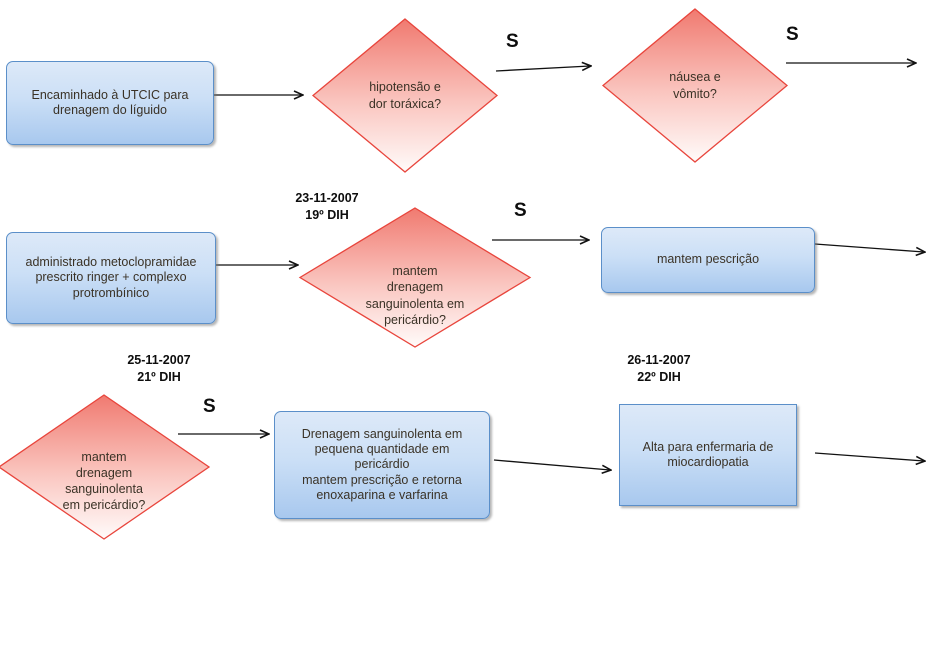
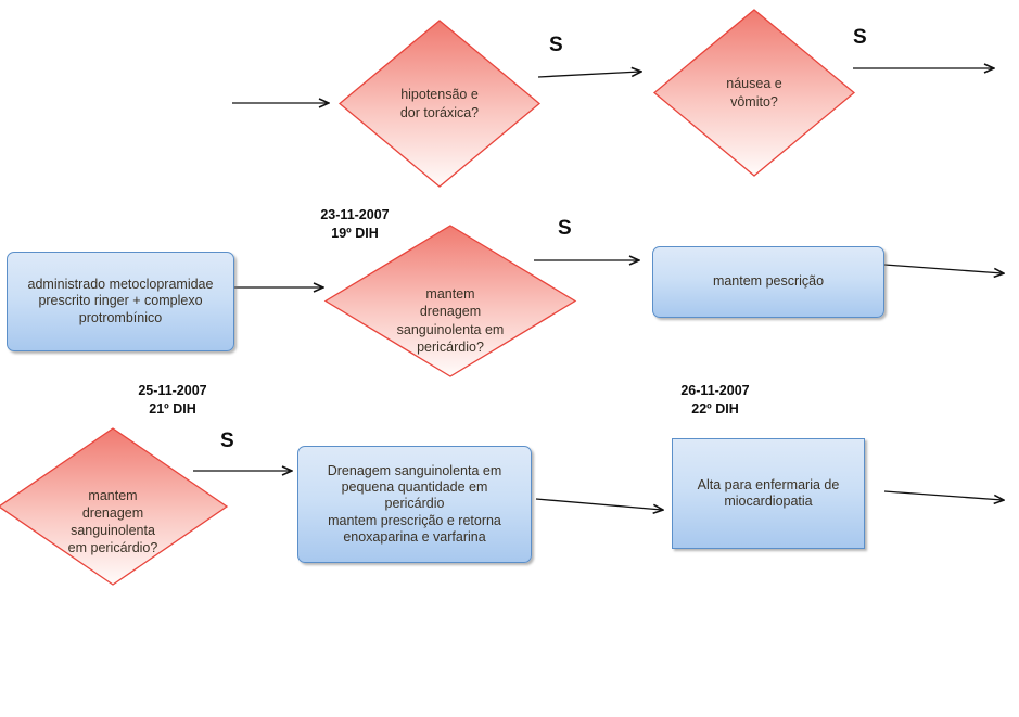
- Encaminhado à UTCIC para
- drenagem do líguido
  hipotensão e
  dor toráxica?
  S
  náusea e
  vômito?
  S
  administrado metoclopramidae
  prescrito ringer + complexo
  protrombínico
  23-11-2007
  19º DIH
  mantem
  drenagem
  sanguinolenta em
  pericárdio?
  S
  mantem pescrição
  25-11-2007
  21º DIH
  mantem
  drenagem
  sanguinolenta
  em pericárdio?
  S
  Drenagem sanguinolenta em
  pequena quantidade em
  pericárdio
  mantem prescrição e retorna
  enoxaparina e varfarina
  26-11-2007
  22º DIH
  Alta para enfermaria de
  miocardiopatia
